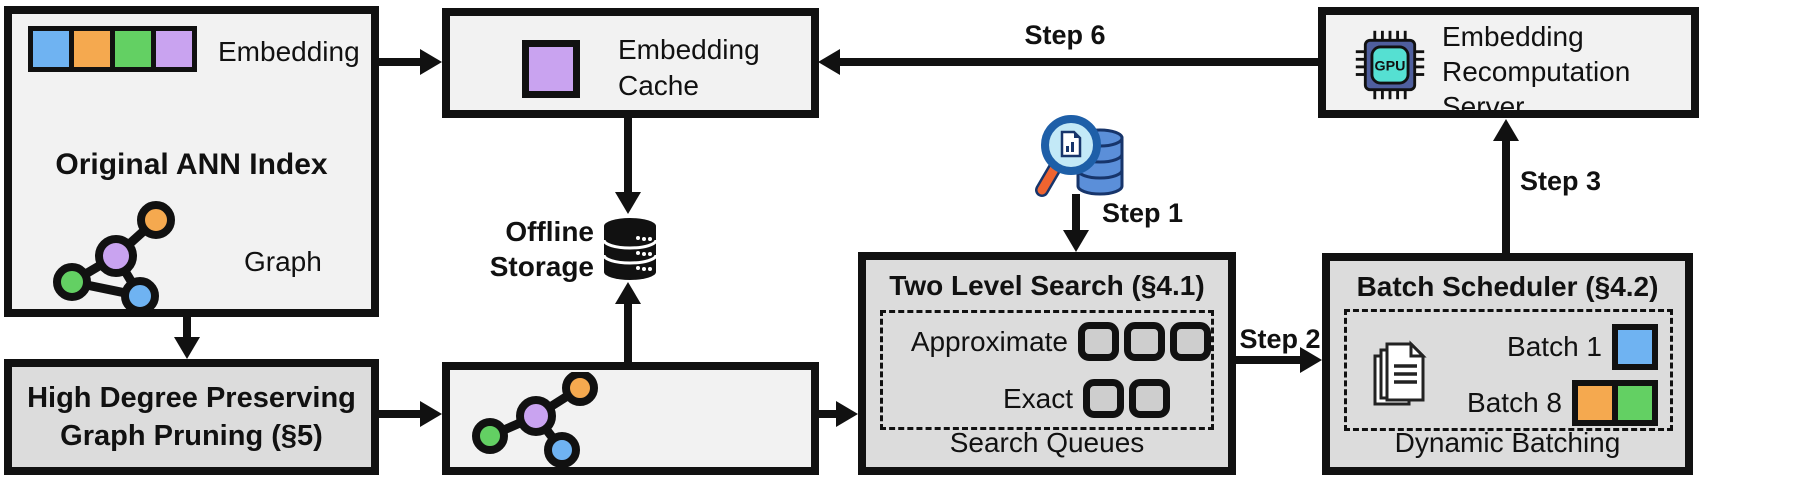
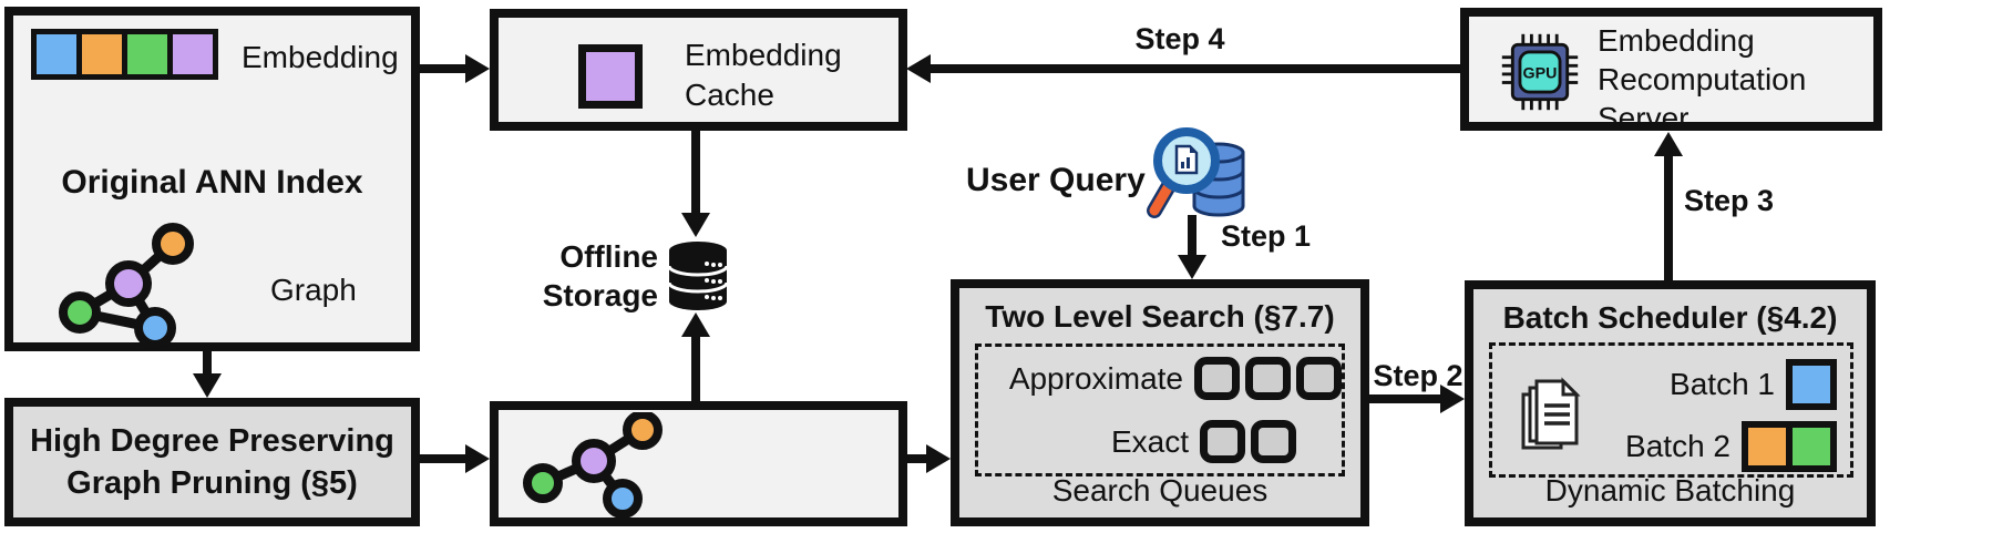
  Embedding
  Original ANN Index
  Graph
  High Degree Preserving
  Graph Pruning (§5)
  Embedding
  Cache
  Offline
  Storage
+ User Query
- Two Level Search (§4.1)
+ Two Level Search (§7.7)
  Approximate
  Exact
  Search Queues
  Batch Scheduler (§4.2)
  Batch 1
- Batch 8
+ Batch 2
  Dynamic Batching
  GPU
  Embedding
  Recomputation
  Server
  Step 1
  Step 2
  Step 3
- Step 6
+ Step 4
